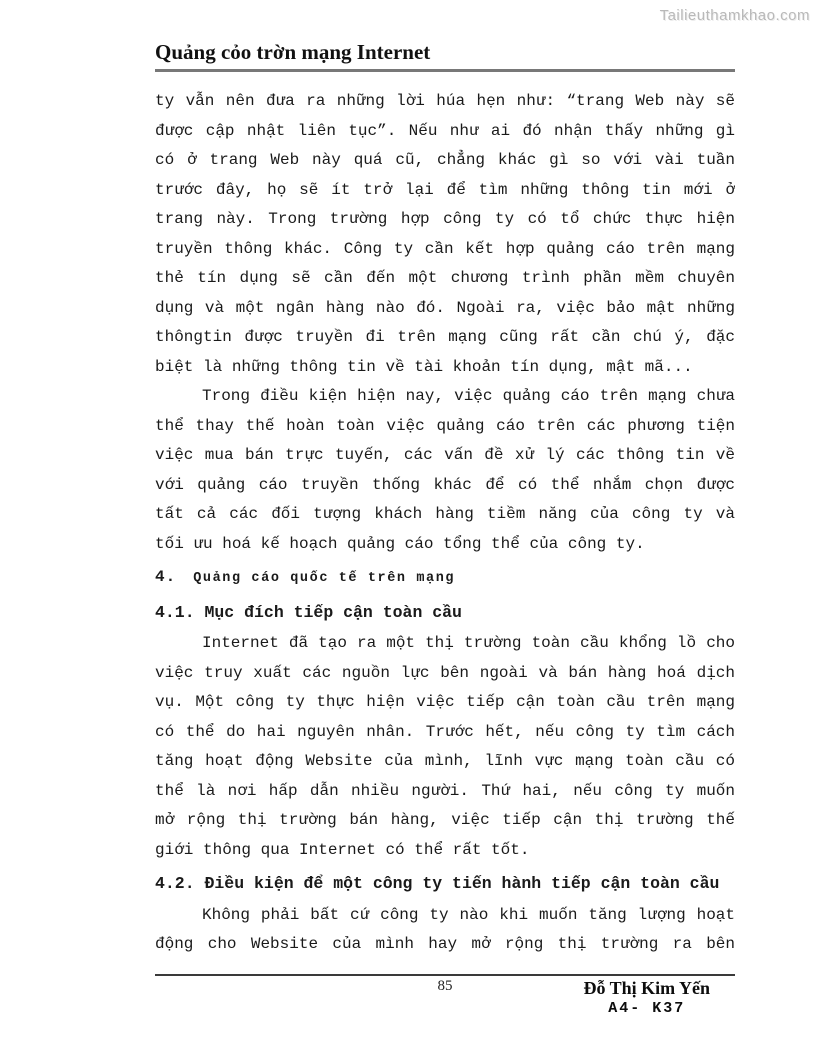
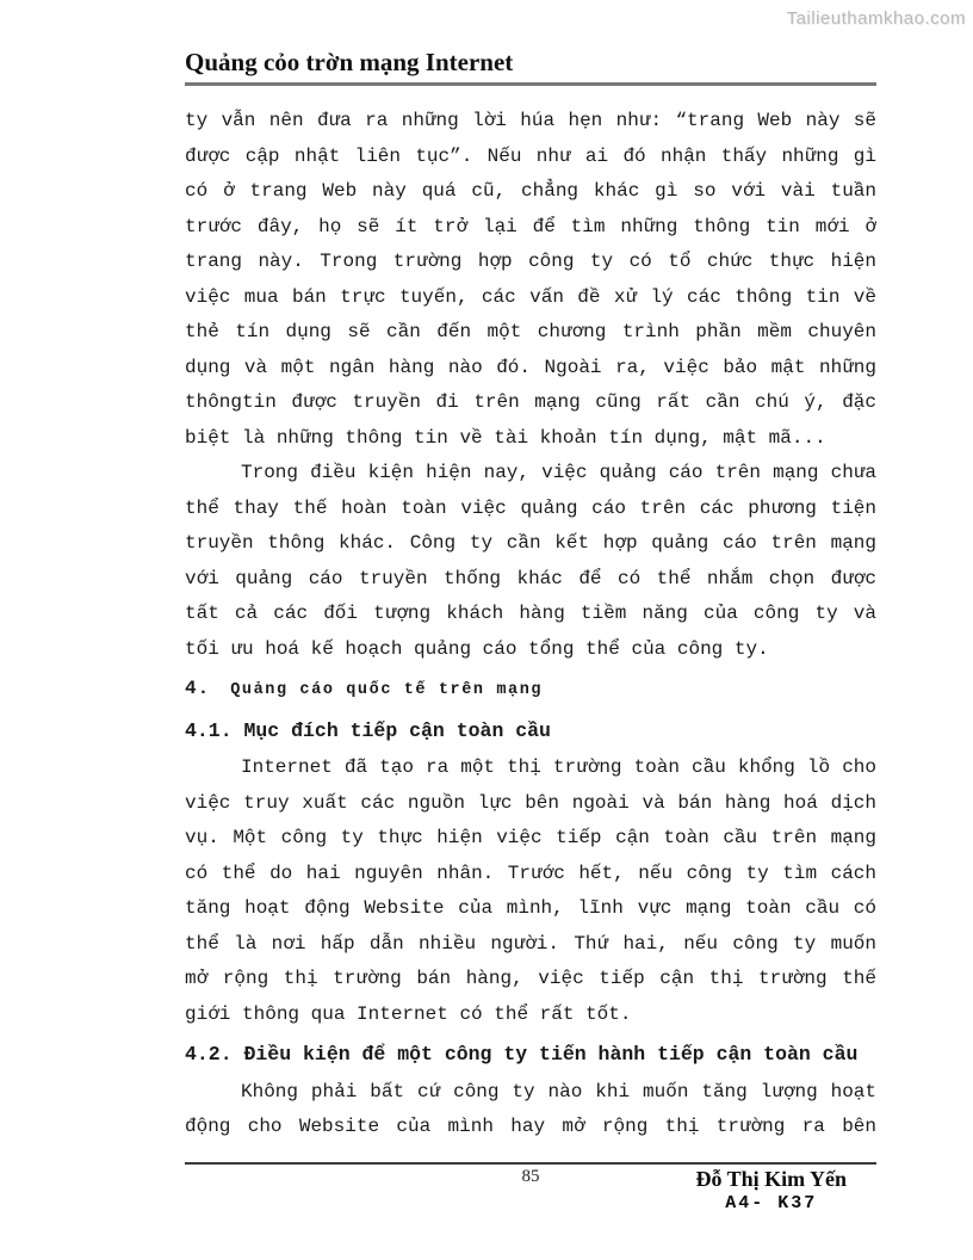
  Tailieuthamkhao.com
  Quảng cỏo trờn mạng Internet
  ty vẫn nên đưa ra những lời húa hẹn như: “trang Web này sẽ
  được cập nhật liên tục”. Nếu như ai đó nhận thấy những gì
  có ở trang Web này quá cũ, chẳng khác gì so với vài tuần
  trước đây, họ sẽ ít trở lại để tìm những thông tin mới ở
  trang này. Trong trường hợp công ty có tổ chức thực hiện
- truyền thông khác. Công ty cần kết hợp quảng cáo trên mạng
+ việc mua bán trực tuyến, các vấn đề xử lý các thông tin về
  thẻ tín dụng sẽ cần đến một chương trình phần mềm chuyên
  dụng và một ngân hàng nào đó. Ngoài ra, việc bảo mật những
  thôngtin được truyền đi trên mạng cũng rất cần chú ý, đặc
  biệt là những thông tin về tài khoản tín dụng, mật mã...
  Trong điều kiện hiện nay, việc quảng cáo trên mạng chưa
  thể thay thế hoàn toàn việc quảng cáo trên các phương tiện
- việc mua bán trực tuyến, các vấn đề xử lý các thông tin về
+ truyền thông khác. Công ty cần kết hợp quảng cáo trên mạng
  với quảng cáo truyền thống khác để có thể nhắm chọn được
  tất cả các đối tượng khách hàng tiềm năng của công ty và
  tối ưu hoá kế hoạch quảng cáo tổng thể của công ty.
  4. Quảng cáo quốc tế trên mạng
  4.1. Mục đích tiếp cận toàn cầu
  Internet đã tạo ra một thị trường toàn cầu khổng lồ cho
  việc truy xuất các nguồn lực bên ngoài và bán hàng hoá dịch
  vụ. Một công ty thực hiện việc tiếp cận toàn cầu trên mạng
  có thể do hai nguyên nhân. Trước hết, nếu công ty tìm cách
  tăng hoạt động Website của mình, lĩnh vực mạng toàn cầu có
  thể là nơi hấp dẫn nhiều người. Thứ hai, nếu công ty muốn
  mở rộng thị trường bán hàng, việc tiếp cận thị trường thế
  giới thông qua Internet có thể rất tốt.
  4.2. Điều kiện để một công ty tiến hành tiếp cận toàn cầu
  Không phải bất cứ công ty nào khi muốn tăng lượng hoạt
  động cho Website của mình hay mở rộng thị trường ra bên
  85
  Đỗ Thị Kim Yến
  A4- K37
